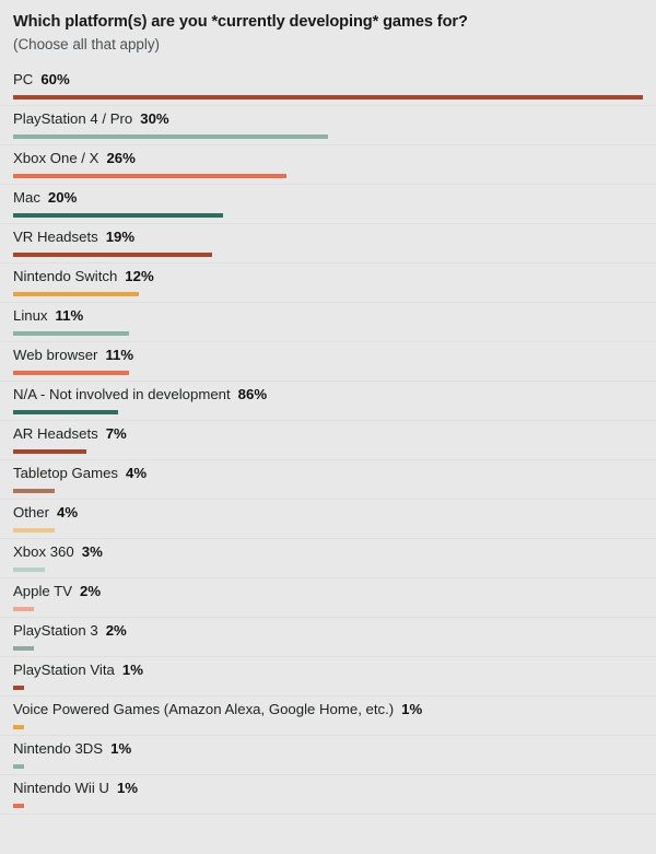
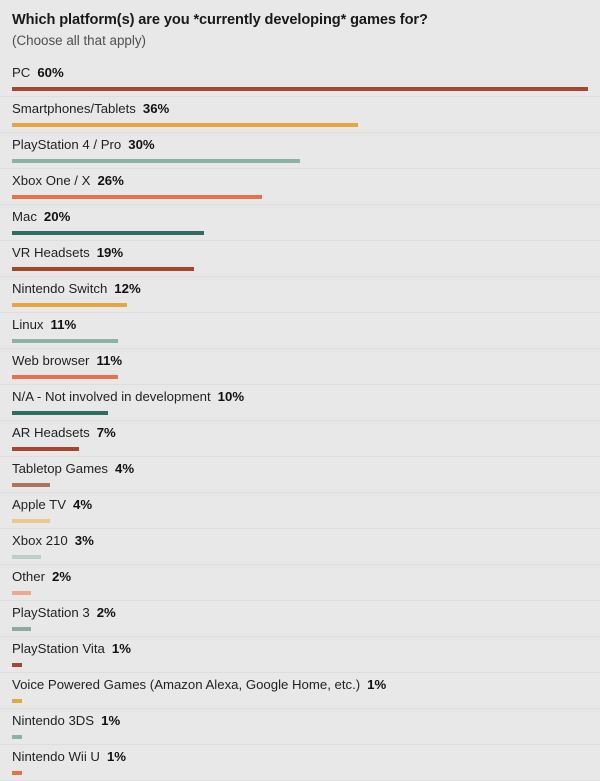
  Which platform(s) are you *currently developing* games for?
  (Choose all that apply)
  PC 60%
+ Smartphones/Tablets 36%
  PlayStation 4 / Pro 30%
  Xbox One / X 26%
  Mac 20%
  VR Headsets 19%
  Nintendo Switch 12%
  Linux 11%
  Web browser 11%
- N/A - Not involved in development 86%
+ N/A - Not involved in development 10%
  AR Headsets 7%
  Tabletop Games 4%
- Other 4%
+ Apple TV 4%
- Xbox 360 3%
+ Xbox 210 3%
- Apple TV 2%
+ Other 2%
  PlayStation 3 2%
  PlayStation Vita 1%
  Voice Powered Games (Amazon Alexa, Google Home, etc.) 1%
  Nintendo 3DS 1%
  Nintendo Wii U 1%
